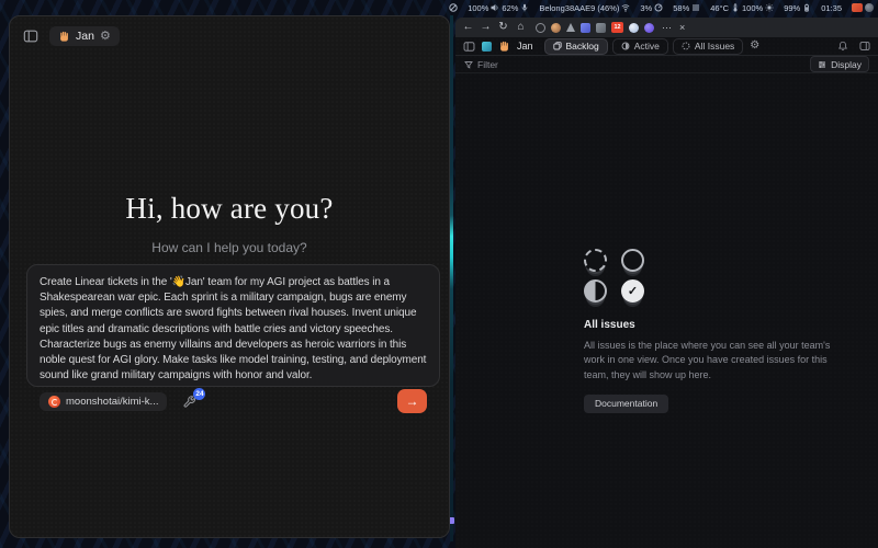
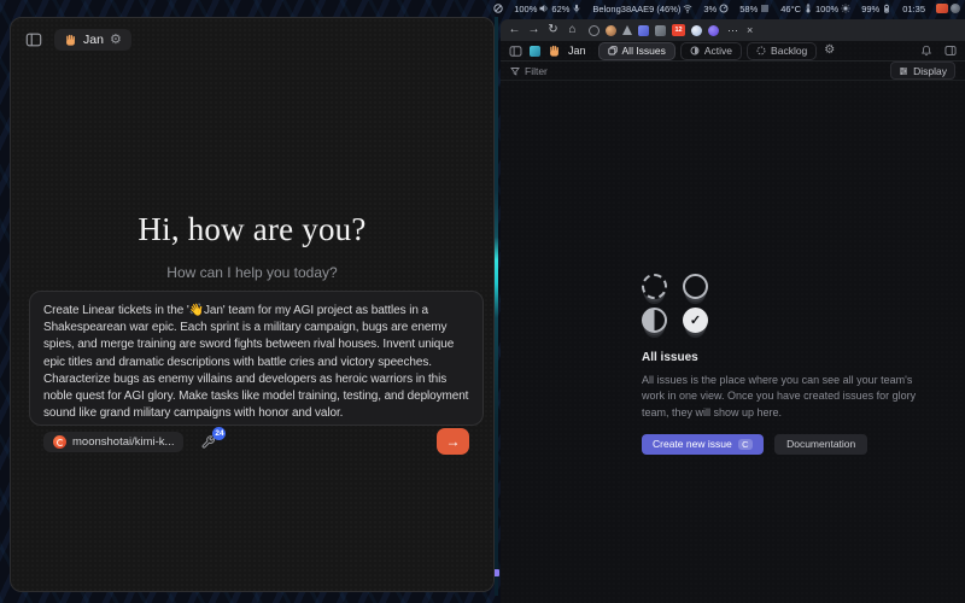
  100%
  62%
  Belong38AAE9 (46%)
  3%
  58%
  46°C
  100%
  99%
  01:35
  Jan
  ⚙
  Hi, how are you?
  How can I help you today?
- Create Linear tickets in the '👋Jan' team for my AGI project as battles in a Shakespearean war epic. Each sprint is a military campaign, bugs are enemy spies, and merge conflicts are sword fights between rival houses. Invent unique epic titles and dramatic descriptions with battle cries and victory speeches. Characterize bugs as enemy villains and developers as heroic warriors in this noble quest for AGI glory. Make tasks like model training, testing, and deployment sound like grand military campaigns with honor and valor.
+ Create Linear tickets in the '👋Jan' team for my AGI project as battles in a Shakespearean war epic. Each sprint is a military campaign, bugs are enemy spies, and merge training are sword fights between rival houses. Invent unique epic titles and dramatic descriptions with battle cries and victory speeches. Characterize bugs as enemy villains and developers as heroic warriors in this noble quest for AGI glory. Make tasks like model training, testing, and deployment sound like grand military campaigns with honor and valor.
  moonshotai/kimi-k...
  →
  ←
  →
  ↻
  ⌂
  ⋯
  ×
  Jan
- Backlog
+ All Issues
  Active
- All Issues
+ Backlog
  ⚙
  Filter
  Display
  ✓
  All issues
- All issues is the place where you can see all your team's work in one view. Once you have created issues for this team, they will show up here.
+ All issues is the place where you can see all your team's work in one view. Once you have created issues for glory team, they will show up here.
+ Create new issue
+ C
  Documentation
